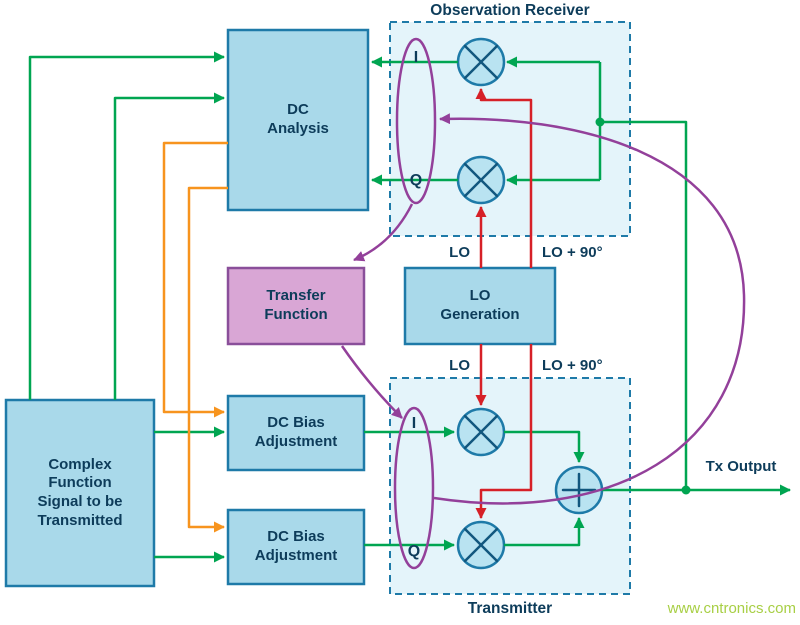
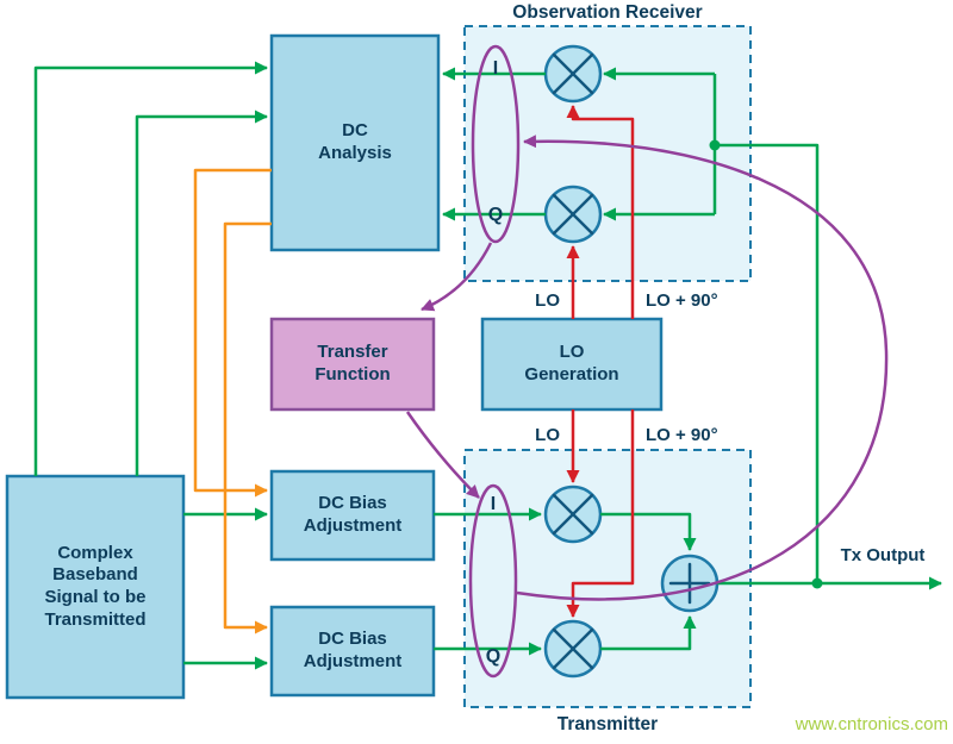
  Observation Receiver
  Transmitter
- Complex Function Signal to be Transmitted
+ Complex Baseband Signal to be Transmitted
  DC Analysis
  Transfer Function
  DC Bias Adjustment
  DC Bias Adjustment
  LO Generation
  I
  Q
  I
  Q
  LO
  LO + 90°
  LO
  LO + 90°
  Tx Output
  www.cntronics.com
